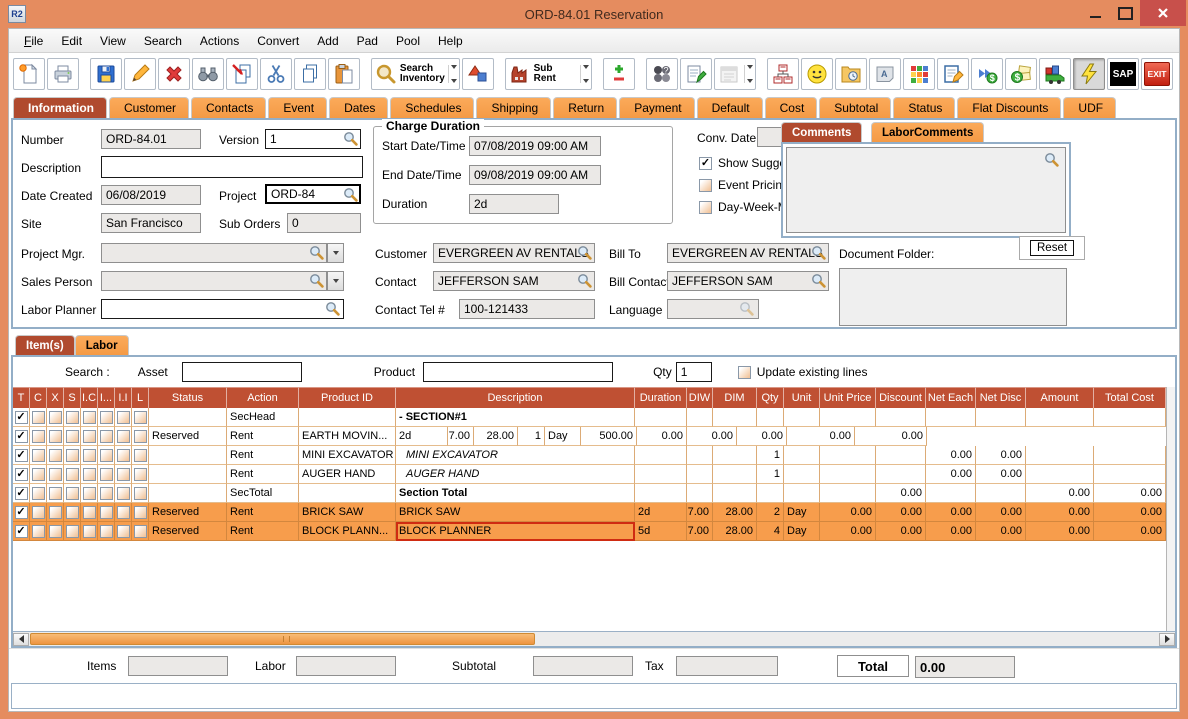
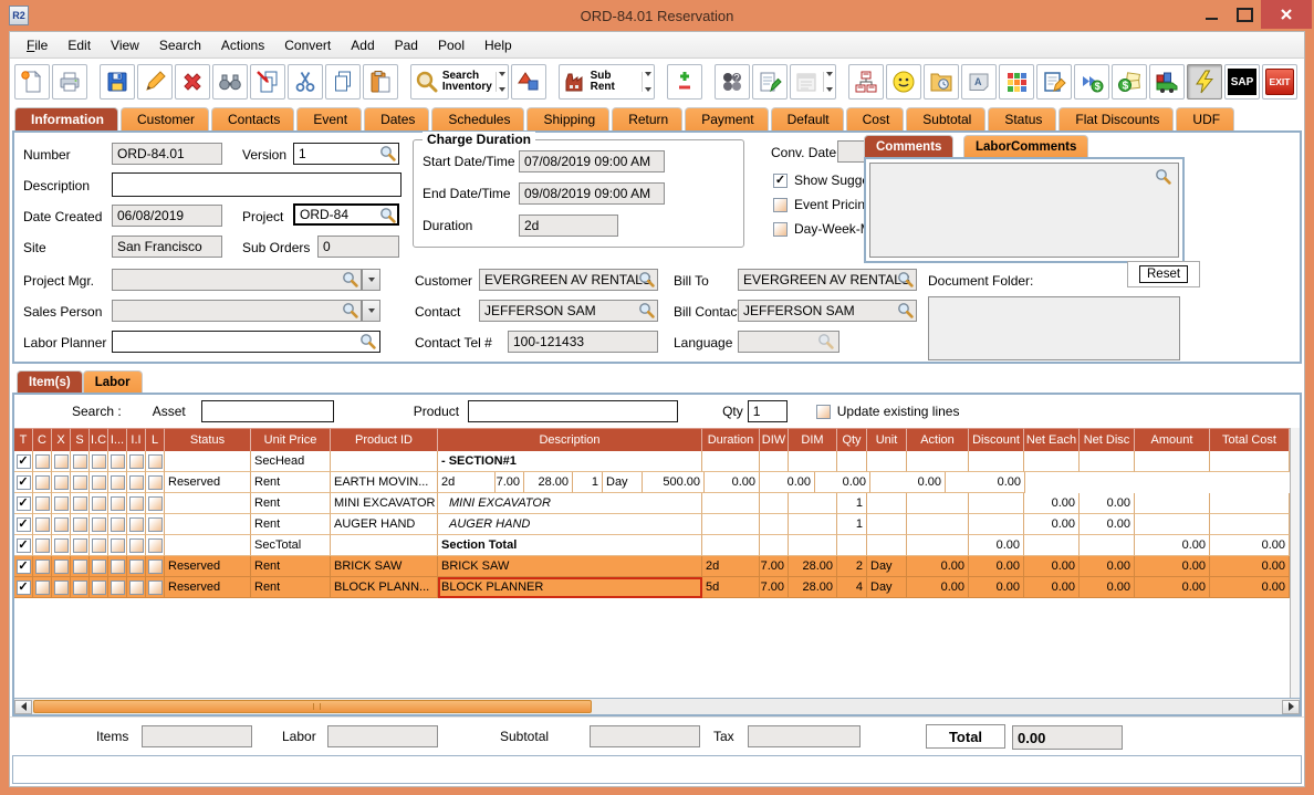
  R2
  ORD-84.01 Reservation
  File
  Edit
  View
  Search
  Actions
  Convert
  Add
  Pad
  Pool
  Help
  Search
  Inventory
  Sub Rent
  ?
  A
  $
  $
  SAP
  EXIT
  Information
  Customer
  Contacts
  Event
  Dates
  Schedules
  Shipping
  Return
  Payment
  Default
  Cost
  Subtotal
  Status
  Flat Discounts
  UDF
  Number
  ORD-84.01
  Version
  1
  Description
  Date Created
  06/08/2019
  Project
  ORD-84
  Site
  San Francisco
  Sub Orders
  0
  Project Mgr.
  Sales Person
  Labor Planner
  Charge Duration
  Start Date/Time
  07/08/2019 09:00 AM
  End Date/Time
  09/08/2019 09:00 AM
  Duration
  2d
  Conv. Date
  Event Pricin
  Comments
  LaborComments
  Customer
  EVERGREEN AV RENTAL
  Bill To
  EVERGREEN AV RENTAL
  Document Folder:
  Reset
  Contact
  JEFFERSON SAM
  Bill Contac
  JEFFERSON SAM
  Contact Tel #
  100-121433
  Language
  Item(s)
  Labor
  Search :
  Asset
  Product
  Qty
  1
  Update existing lines
  T
  C
  X
  S
  I.C
  I...
  I.I
  L
  Status
- Action
+ Unit Price
  Product ID
  Description
  Duration
  DIW
  DIM
  Qty
  Unit
- Unit Price
+ Action
  Discount
  Net Each
  Net Disc
  Amount
  Total Cost
  SecHead
  - SECTION#1
  Reserved
  Rent
  EARTH MOVIN...
  2d
  7.00
  28.00
  1
  Day
  500.00
  0.00
  0.00
  0.00
  0.00
  0.00
  Rent
  MINI EXCAVATOR
  MINI EXCAVATOR
  1
  0.00
  0.00
  Rent
  AUGER HAND
  AUGER HAND
  1
  0.00
  0.00
  SecTotal
  Section Total
  0.00
  0.00
  0.00
  Reserved
  Rent
  BRICK SAW
  BRICK SAW
  2d
  7.00
  28.00
  2
  Day
  0.00
  0.00
  0.00
  0.00
  0.00
  0.00
  Reserved
  Rent
  BLOCK PLANN...
  BLOCK PLANNER
  5d
  7.00
  28.00
  4
  Day
  0.00
  0.00
  0.00
  0.00
  0.00
  0.00
  Items
  Labor
  Subtotal
  Tax
  Total
  0.00
